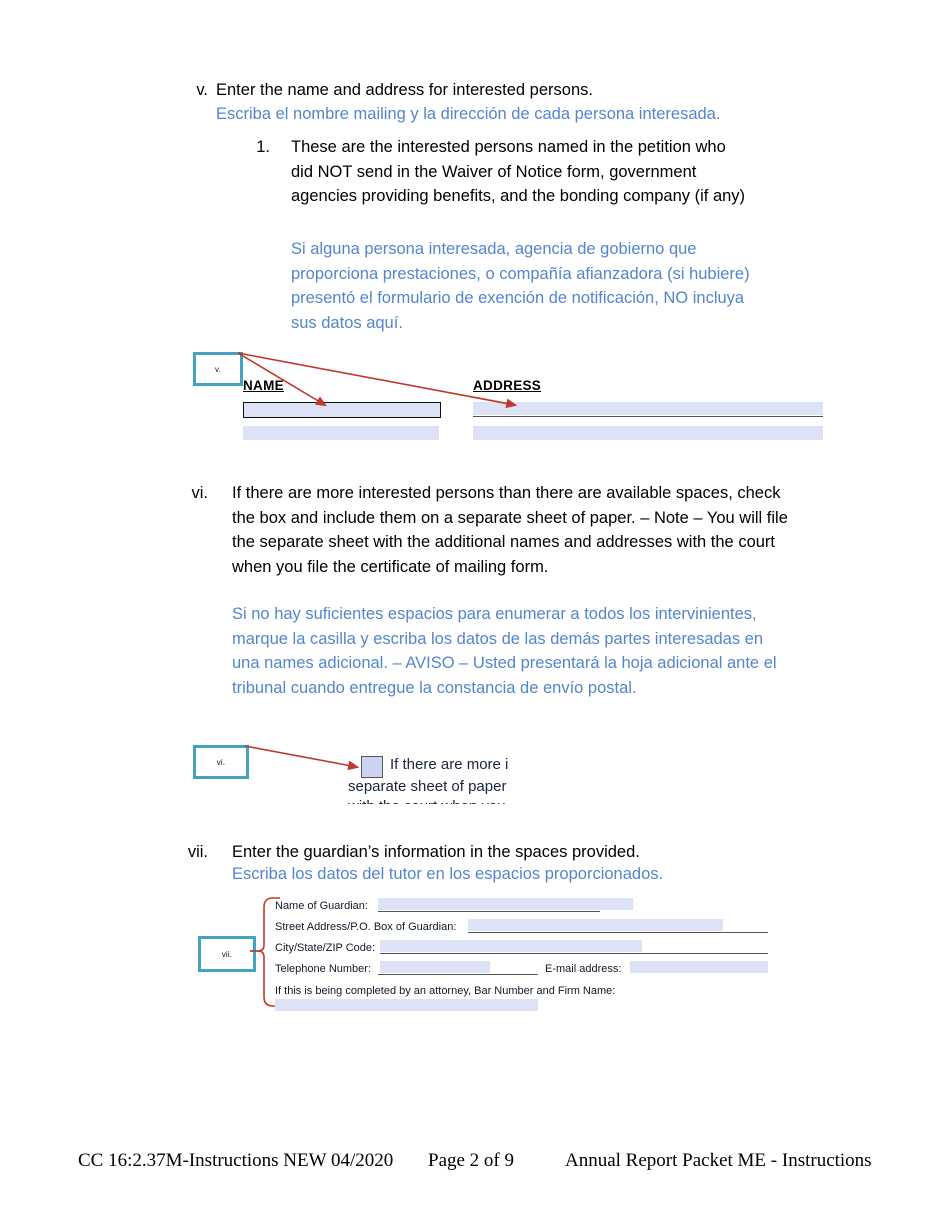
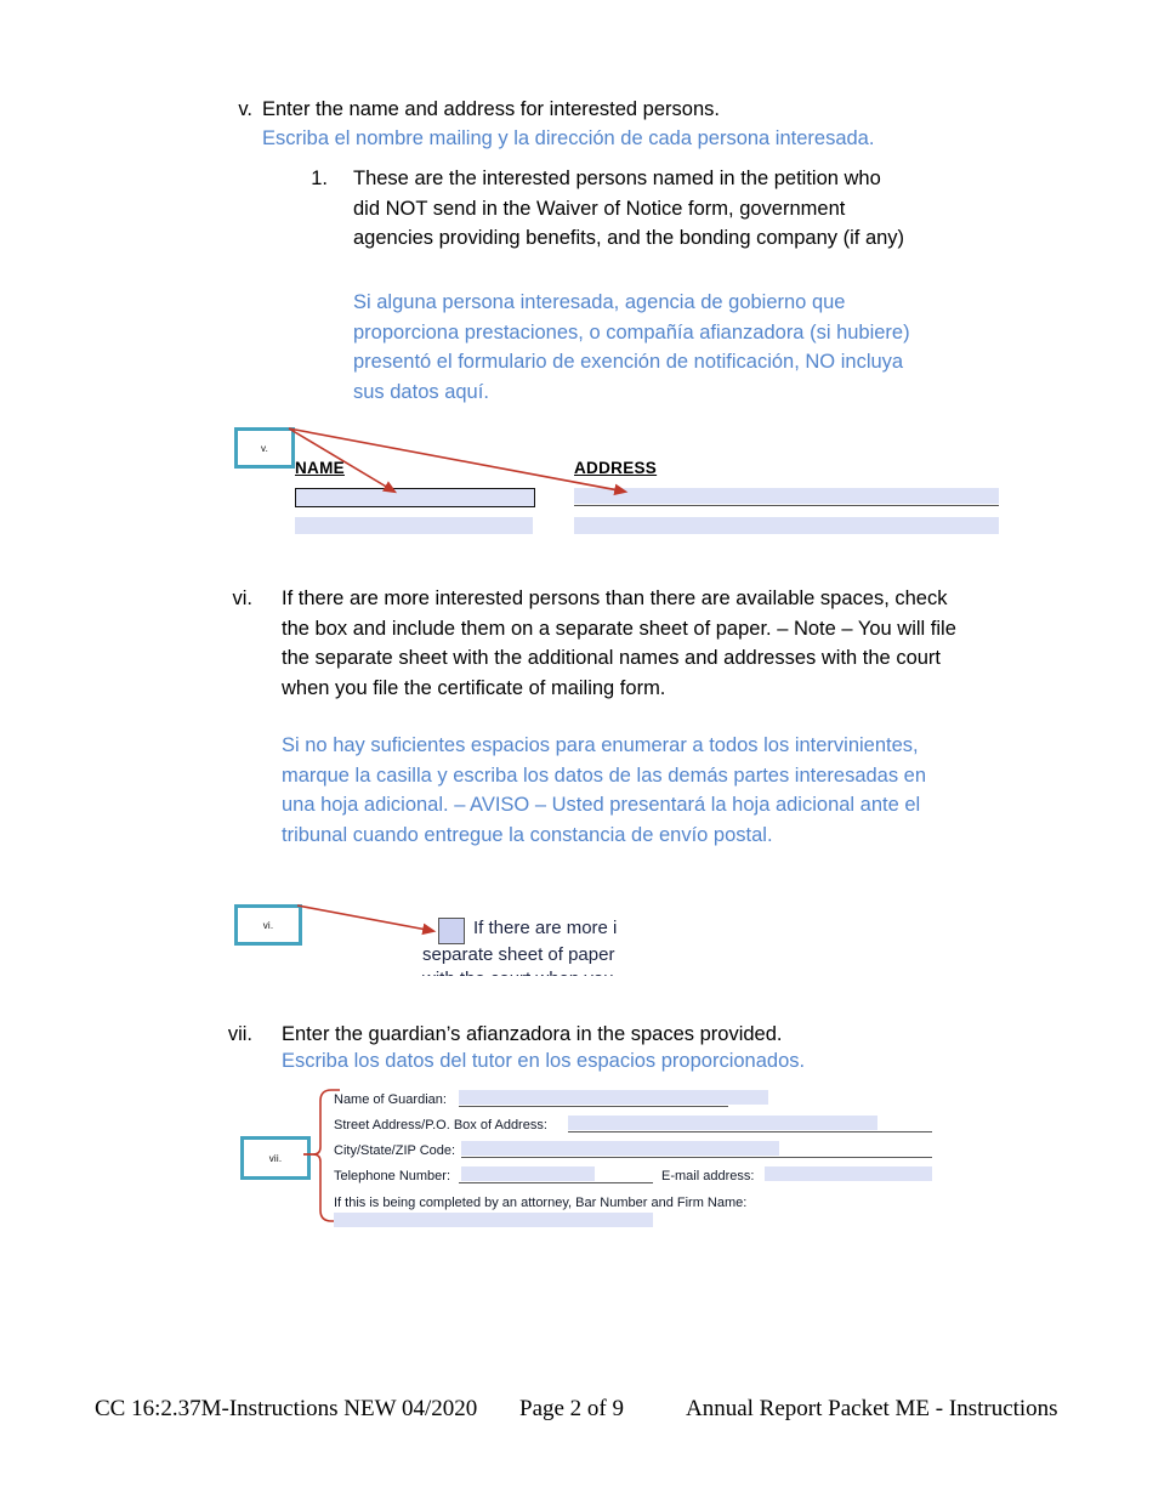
  v.
  Enter the name and address for interested persons.
  Escriba el nombre mailing y la dirección de cada persona interesada.
  1.
  These are the interested persons named in the petition who did NOT send in the Waiver of Notice form, government agencies providing benefits, and the bonding company (if any)
  Si alguna persona interesada, agencia de gobierno que proporciona prestaciones, o compañía afianzadora (si hubiere) presentó el formulario de exención de notificación, NO incluya sus datos aquí.
  v.
  NAME
  ADDRESS
  vi.
  If there are more interested persons than there are available spaces, check the box and include them on a separate sheet of paper. – Note – You will file the separate sheet with the additional names and addresses with the court when you file the certificate of mailing form.
- Si no hay suficientes espacios para enumerar a todos los intervinientes, marque la casilla y escriba los datos de las demás partes interesadas en una names adicional. – AVISO – Usted presentará la hoja adicional ante el tribunal cuando entregue la constancia de envío postal.
+ Si no hay suficientes espacios para enumerar a todos los intervinientes, marque la casilla y escriba los datos de las demás partes interesadas en una hoja adicional. – AVISO – Usted presentará la hoja adicional ante el tribunal cuando entregue la constancia de envío postal.
  vi.
  If there are more i
  separate sheet of paper
  vii.
- Enter the guardian’s information in the spaces provided.
+ Enter the guardian’s afianzadora in the spaces provided.
  Escriba los datos del tutor en los espacios proporcionados.
  vii.
  Name of Guardian:
- Street Address/P.O. Box of Guardian:
+ Street Address/P.O. Box of Address:
  City/State/ZIP Code:
  Telephone Number:
  E-mail address:
  If this is being completed by an attorney, Bar Number and Firm Name:
  CC 16:2.37M-Instructions NEW 04/2020
  Page 2 of 9
  Annual Report Packet ME - Instructions
